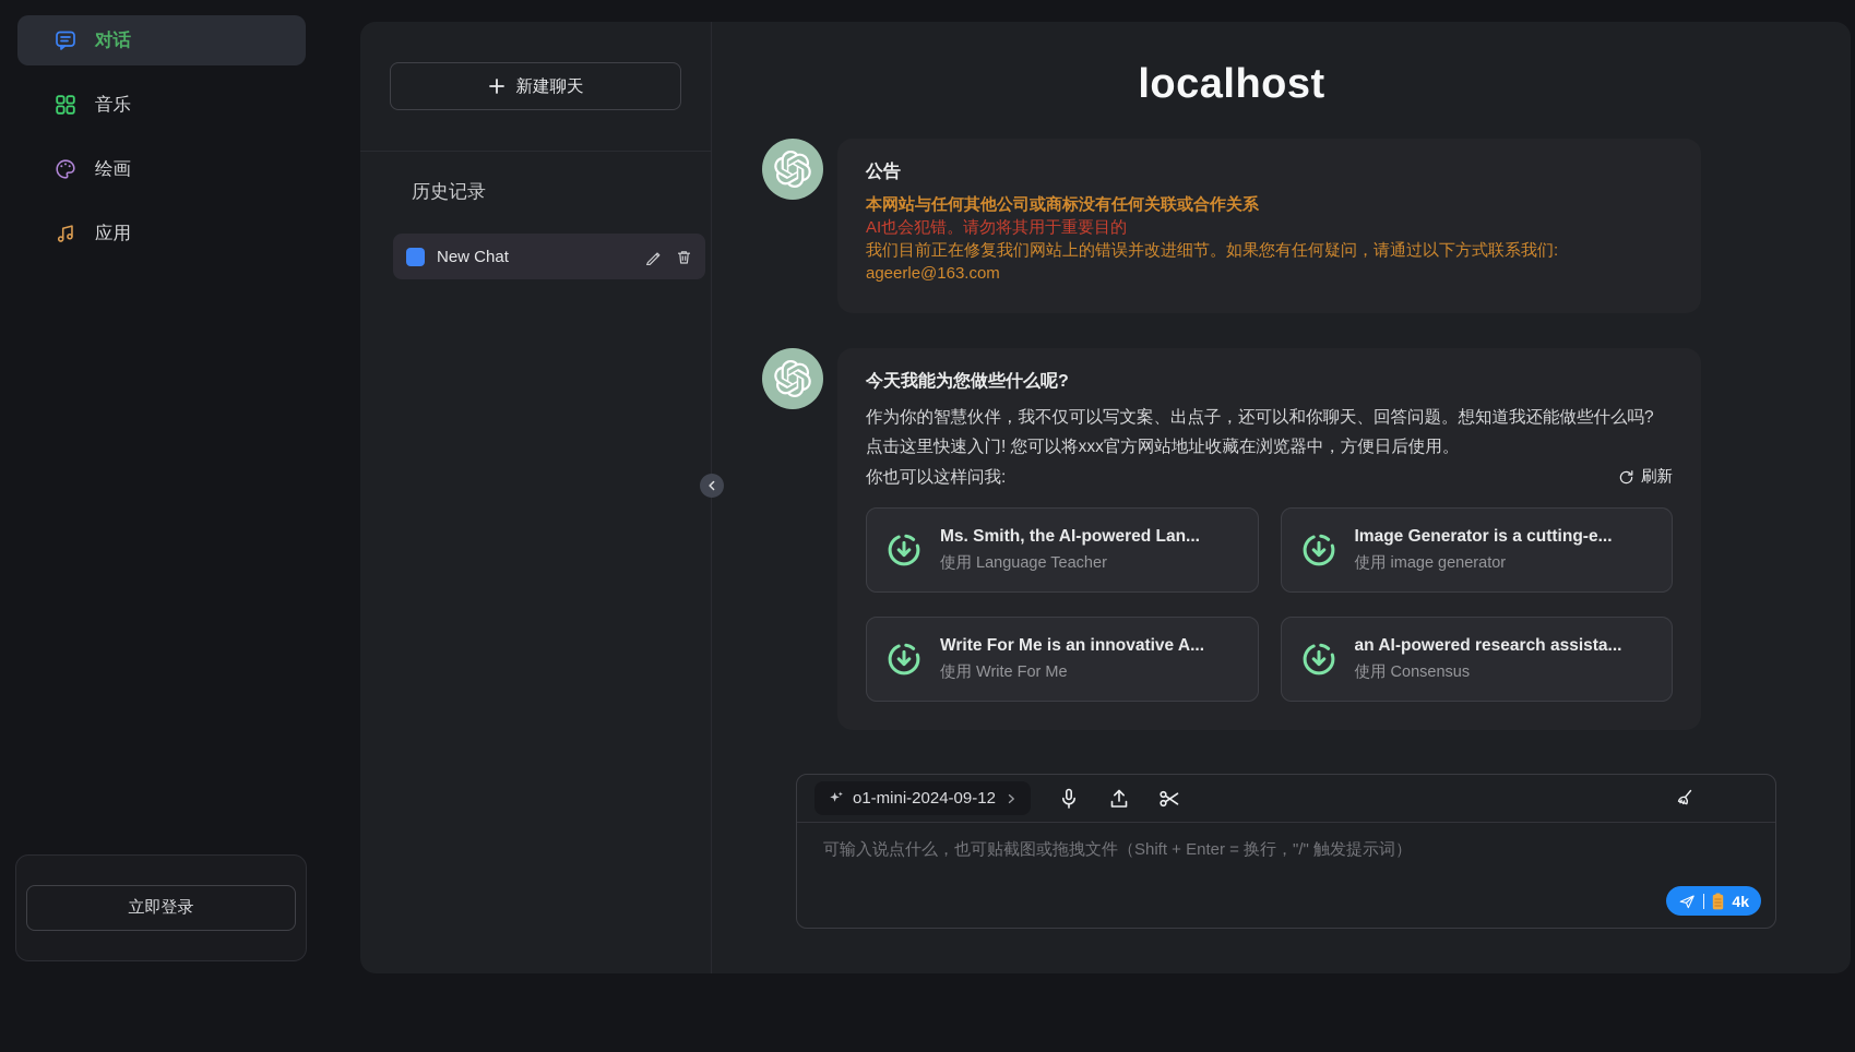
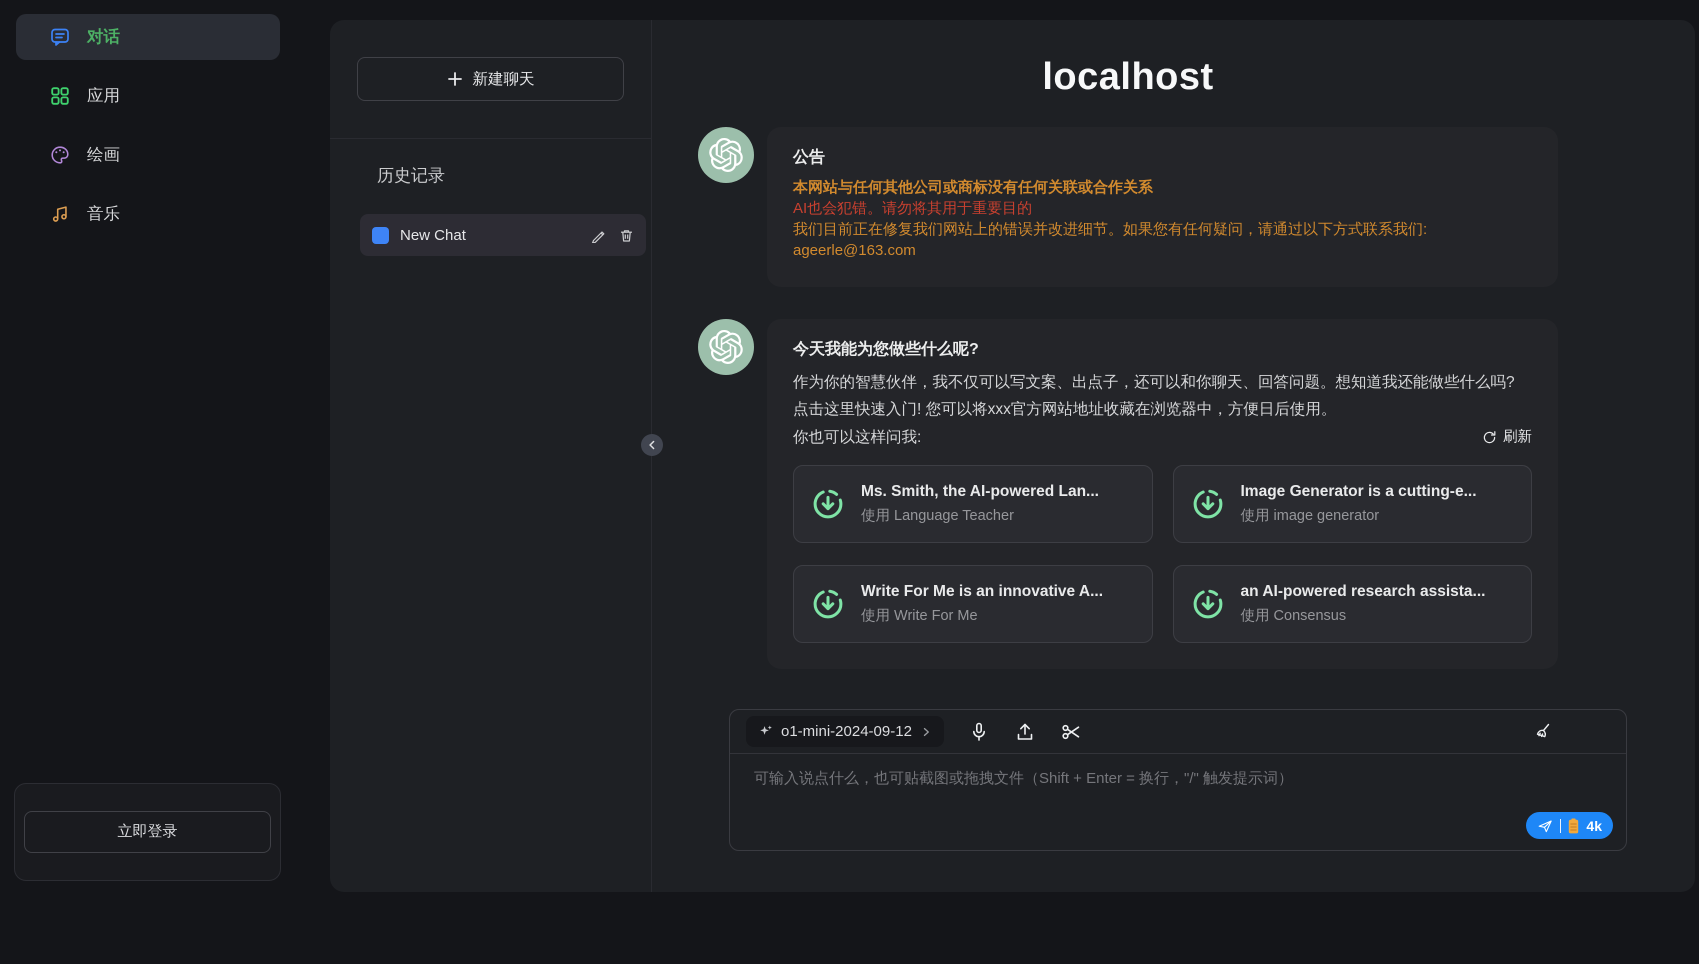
  对话
- 音乐
+ 应用
  绘画
- 应用
+ 音乐
  立即登录
  新建聊天
  历史记录
  New Chat
  localhost
  公告
  本网站与任何其他公司或商标没有任何关联或合作关系
  AI也会犯错。请勿将其用于重要目的
  我们目前正在修复我们网站上的错误并改进细节。如果您有任何疑问，请通过以下方式联系我们:
  ageerle@163.com
  今天我能为您做些什么呢?
  作为你的智慧伙伴，我不仅可以写文案、出点子，还可以和你聊天、回答问题。想知道我还能做些什么吗? 点击这里快速入门! 您可以将xxx官方网站地址收藏在浏览器中，方便日后使用。
  你也可以这样问我:
  刷新
  Ms. Smith, the AI-powered Lan...
  使用 Language Teacher
  Image Generator is a cutting-e...
  使用 image generator
  Write For Me is an innovative A...
  使用 Write For Me
  an AI-powered research assista...
  使用 Consensus
  o1-mini-2024-09-12
  可输入说点什么，也可贴截图或拖拽文件（Shift + Enter = 换行，"/" 触发提示词）
  4k
